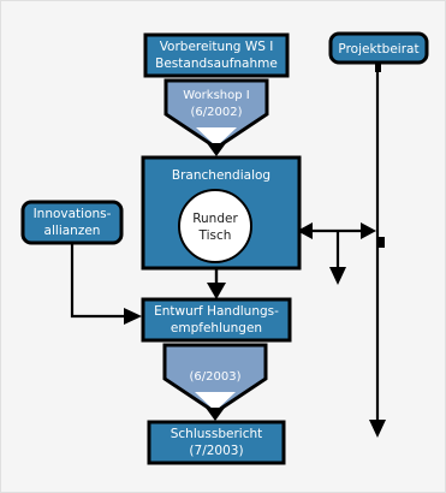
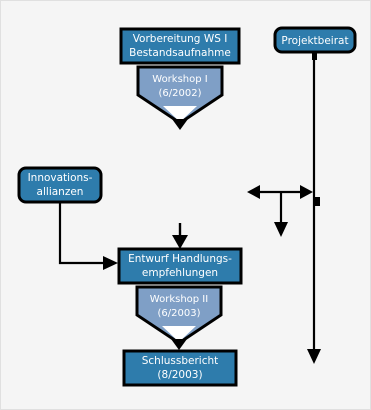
  Vorbereitung WS I
  Bestandsaufnahme
  Workshop I
  (6/2002)
- Branchendialog
- Runder
- Tisch
  Entwurf Handlungs-
  empfehlungen
+ Workshop II
  (6/2003)
  Schlussbericht
- (7/2003)
+ (8/2003)
  Innovations-
  allianzen
  Projektbeirat
